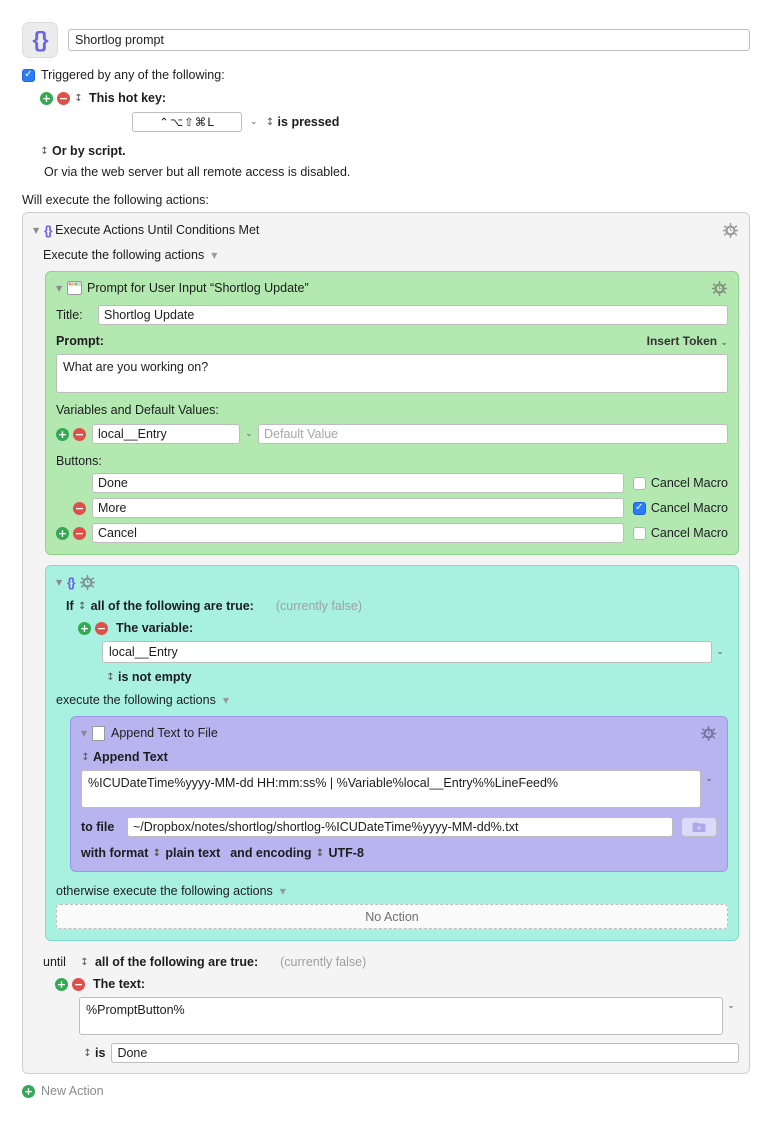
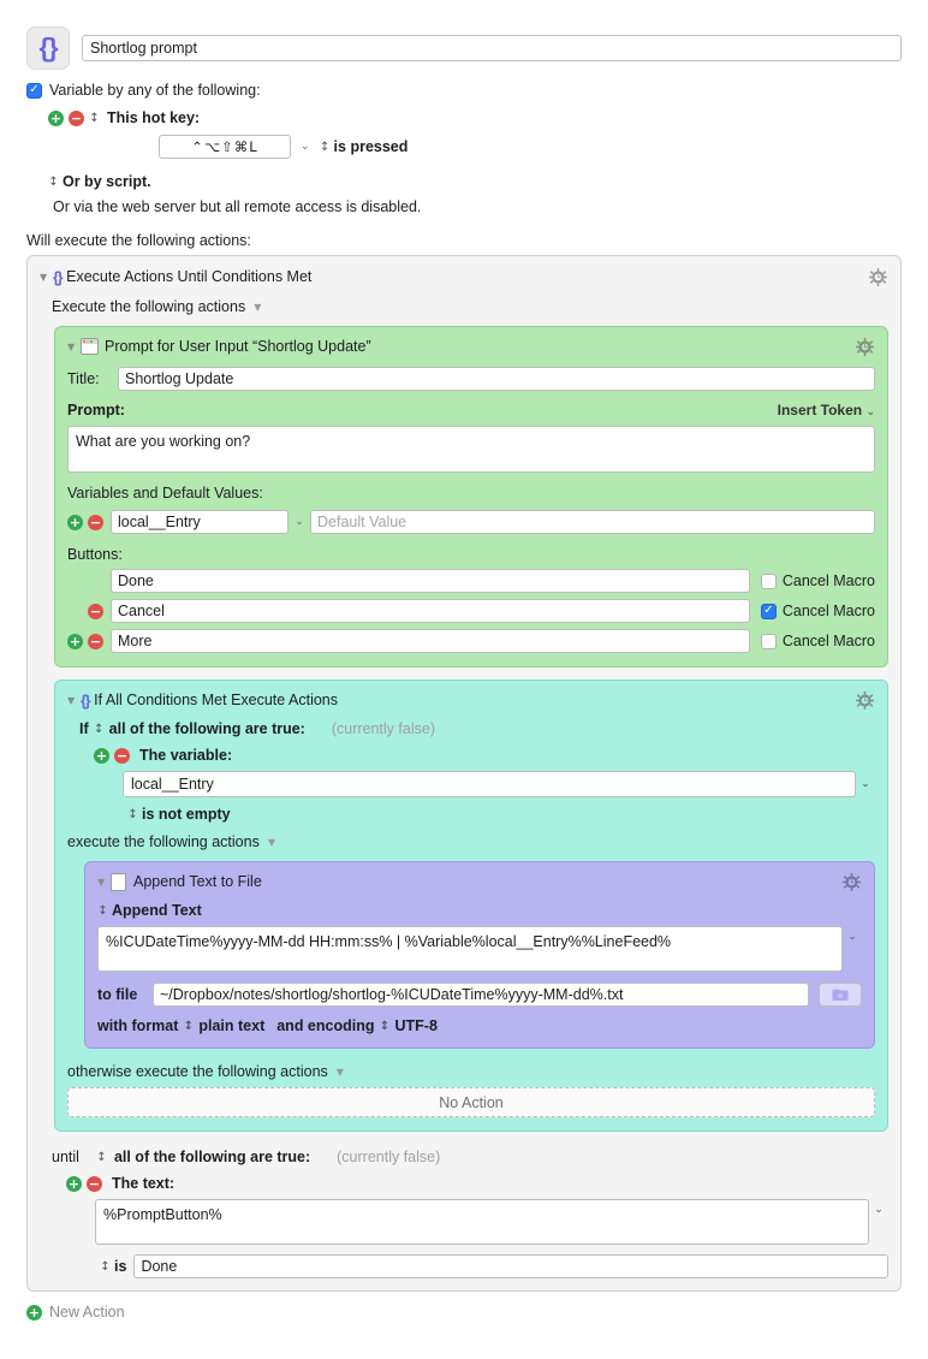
  {}
  Shortlog prompt
  ✓
- Triggered by any of the following:
+ Variable by any of the following:
  +
  −
  ↕
  This hot key:
  ⌃⌥⇧⌘L
  ⌄
  ↕
  is pressed
  ↕
  Or by script.
  Or via the web server but all remote access is disabled.
  Will execute the following actions:
  ▼
  {}
  Execute Actions Until Conditions Met
  Execute the following actions
  ▼
  ▼
  Prompt for User Input “Shortlog Update”
  Title:
  Shortlog Update
  Prompt:
  Insert Token ⌄
  What are you working on?
  Variables and Default Values:
  +
  −
  local__Entry
  ⌄
  Default Value
  Buttons:
  Done
  ✓
  Cancel Macro
  −
- More
+ Cancel
  ✓
  Cancel Macro
  +
  −
- Cancel
+ More
  ✓
  Cancel Macro
  ▼
  {}
+ If All Conditions Met Execute Actions
  If
  ↕
  all of the following are true:
  (currently false)
  +
  −
  The variable:
  local__Entry
  ⌄
  ↕
  is not empty
  execute the following actions
  ▼
  ▼
  Append Text to File
  ↕
  Append Text
  %ICUDateTime%yyyy-MM-dd HH:mm:ss% | %Variable%local__Entry%%LineFeed%
  ⌄
  to file
  ~/Dropbox/notes/shortlog/shortlog-%ICUDateTime%yyyy-MM-dd%.txt
  with format
  ↕
  plain text
  and encoding
  ↕
  UTF-8
  otherwise execute the following actions
  ▼
  No Action
  until
  ↕
  all of the following are true:
  (currently false)
  +
  −
  The text:
  %PromptButton%
  ⌄
  ↕
  is
  Done
  +
  New Action
